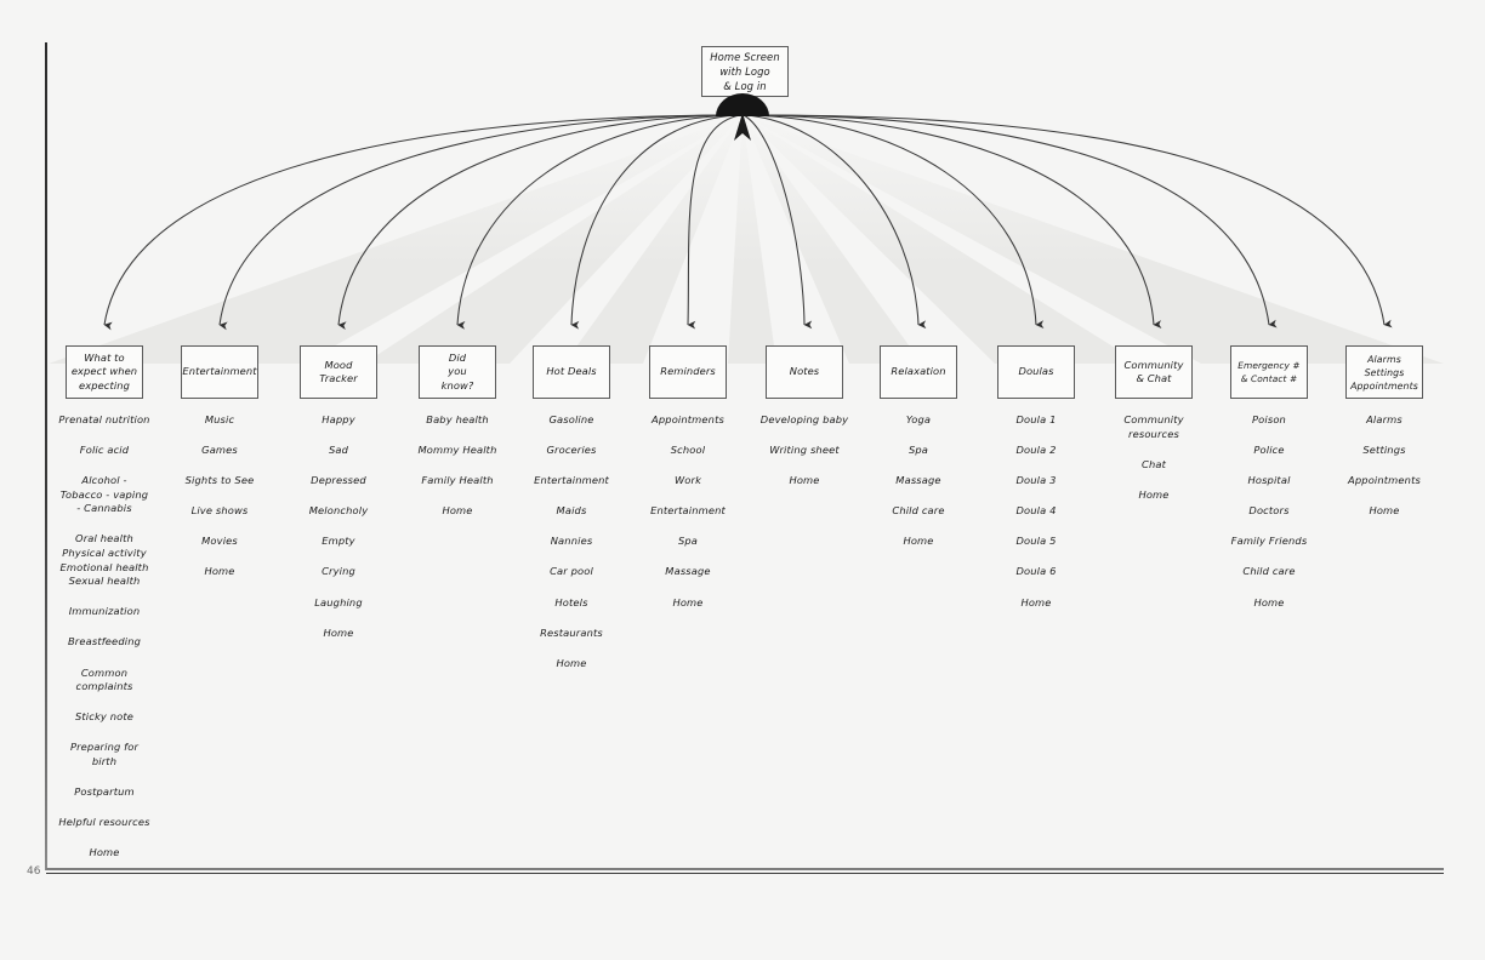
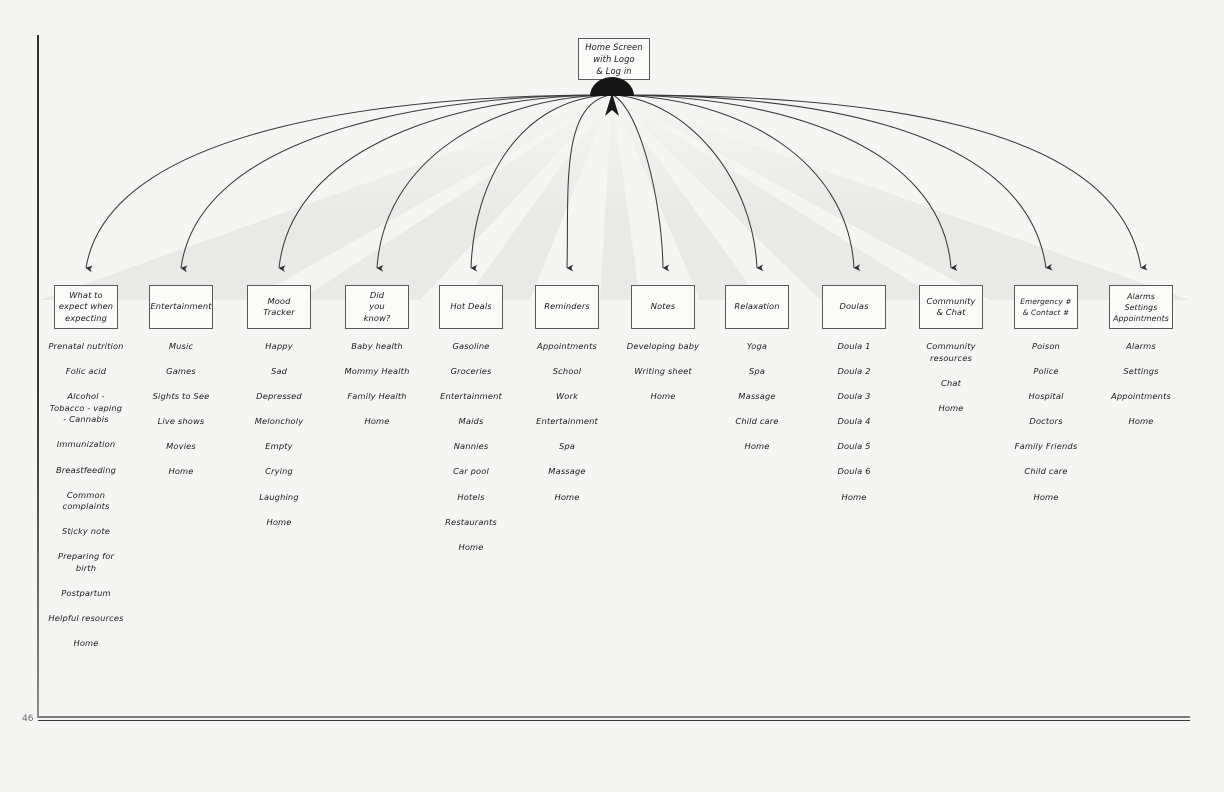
  46
  Home Screen
  with Logo
  & Log in
  What to
  expect when
  expecting
  Prenatal nutrition
  Folic acid
  Alcohol -
  Tobacco - vaping
  - Cannabis
- Oral health
- Physical activity
- Emotional health
- Sexual health
  Immunization
  Breastfeeding
  Common
  complaints
  Sticky note
  Preparing for
  birth
  Postpartum
  Helpful resources
  Home
  Entertainment
  Music
  Games
  Sights to See
  Live shows
  Movies
  Home
  Mood
  Tracker
  Happy
  Sad
  Depressed
  Meloncholy
  Empty
  Crying
  Laughing
  Home
  Did
  you
  know?
  Baby health
  Mommy Health
  Family Health
  Home
  Hot Deals
  Gasoline
  Groceries
  Entertainment
  Maids
  Nannies
  Car pool
  Hotels
  Restaurants
  Home
  Reminders
  Appointments
  School
  Work
  Entertainment
  Spa
  Massage
  Home
  Notes
  Developing baby
  Writing sheet
  Home
  Relaxation
  Yoga
  Spa
  Massage
  Child care
  Home
  Doulas
  Doula 1
  Doula 2
  Doula 3
  Doula 4
  Doula 5
  Doula 6
  Home
  Community
  & Chat
  Community
  resources
  Chat
  Home
  Emergency #
  & Contact #
  Poison
  Police
  Hospital
  Doctors
  Family Friends
  Child care
  Home
  Alarms
  Settings
  Appointments
  Alarms
  Settings
  Appointments
  Home
